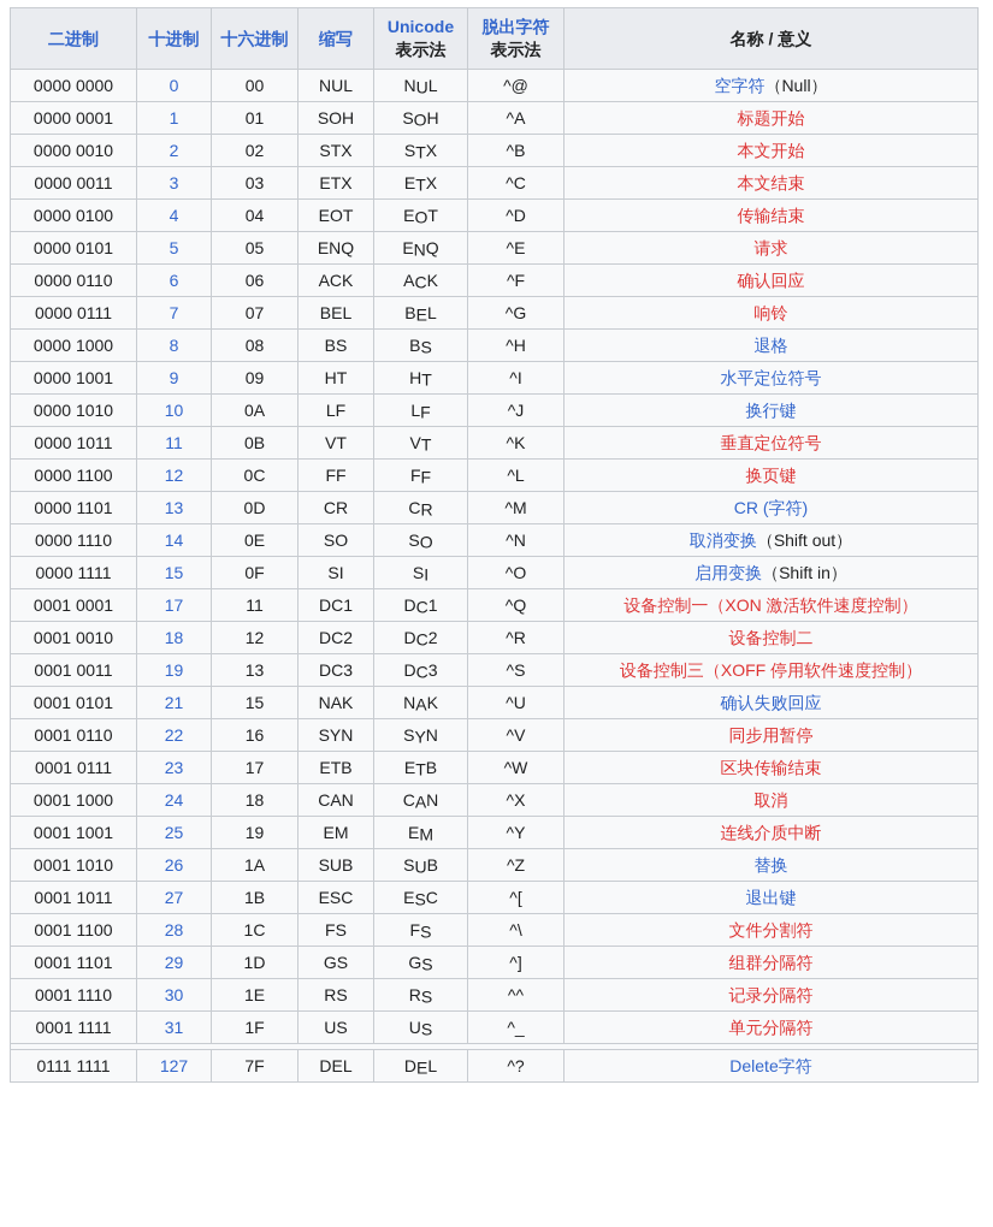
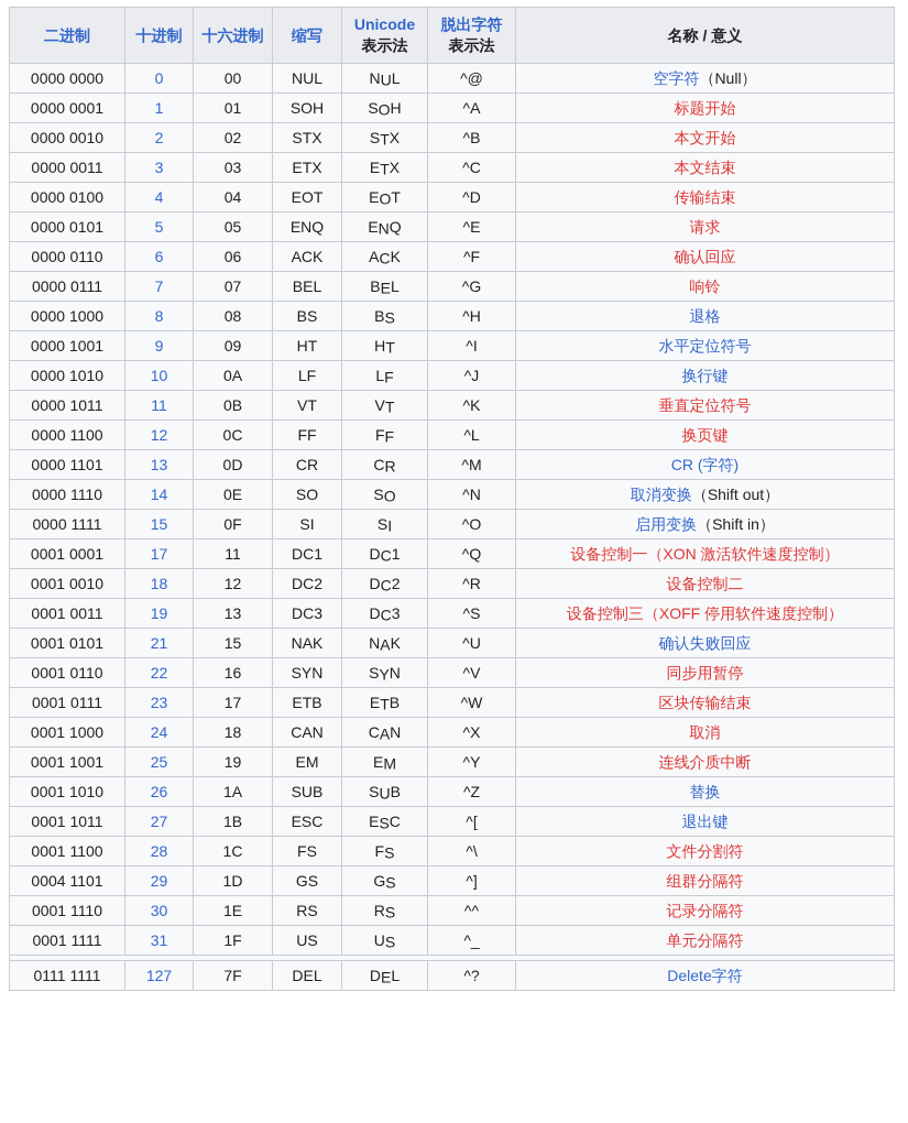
  二进制	十进制	十六进制	缩写	Unicode 表示法	脱出字符 表示法	名称 / 意义
  0000 0000	0	00	NUL	NUL	^@	空字符（Null）
  0000 0001	1	01	SOH	SOH	^A	标题开始
  0000 0010	2	02	STX	STX	^B	本文开始
  0000 0011	3	03	ETX	ETX	^C	本文结束
  0000 0100	4	04	EOT	EOT	^D	传输结束
  0000 0101	5	05	ENQ	ENQ	^E	请求
  0000 0110	6	06	ACK	ACK	^F	确认回应
  0000 0111	7	07	BEL	BEL	^G	响铃
  0000 1000	8	08	BS	BS	^H	退格
  0000 1001	9	09	HT	HT	^I	水平定位符号
  0000 1010	10	0A	LF	LF	^J	换行键
  0000 1011	11	0B	VT	VT	^K	垂直定位符号
  0000 1100	12	0C	FF	FF	^L	换页键
  0000 1101	13	0D	CR	CR	^M	CR (字符)
  0000 1110	14	0E	SO	SO	^N	取消变换（Shift out）
  0000 1111	15	0F	SI	SI	^O	启用变换（Shift in）
  0001 0001	17	11	DC1	DC1	^Q	设备控制一（XON 激活软件速度控制）
  0001 0010	18	12	DC2	DC2	^R	设备控制二
  0001 0011	19	13	DC3	DC3	^S	设备控制三（XOFF 停用软件速度控制）
  0001 0101	21	15	NAK	NAK	^U	确认失败回应
  0001 0110	22	16	SYN	SYN	^V	同步用暂停
  0001 0111	23	17	ETB	ETB	^W	区块传输结束
  0001 1000	24	18	CAN	CAN	^X	取消
  0001 1001	25	19	EM	EM	^Y	连线介质中断
  0001 1010	26	1A	SUB	SUB	^Z	替换
  0001 1011	27	1B	ESC	ESC	^[	退出键
  0001 1100	28	1C	FS	FS	^\	文件分割符
- 0001 1101	29	1D	GS	GS	^]	组群分隔符
+ 0004 1101	29	1D	GS	GS	^]	组群分隔符
  0001 1110	30	1E	RS	RS	^^	记录分隔符
  0001 1111	31	1F	US	US	^_	单元分隔符
  0111 1111	127	7F	DEL	DEL	^?	Delete字符
